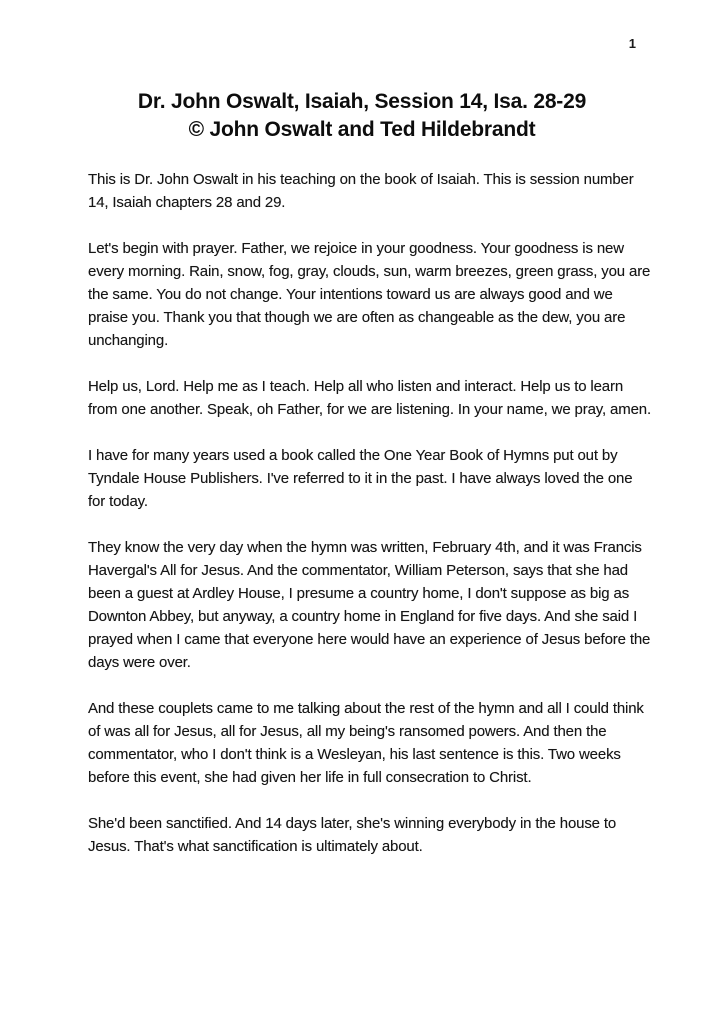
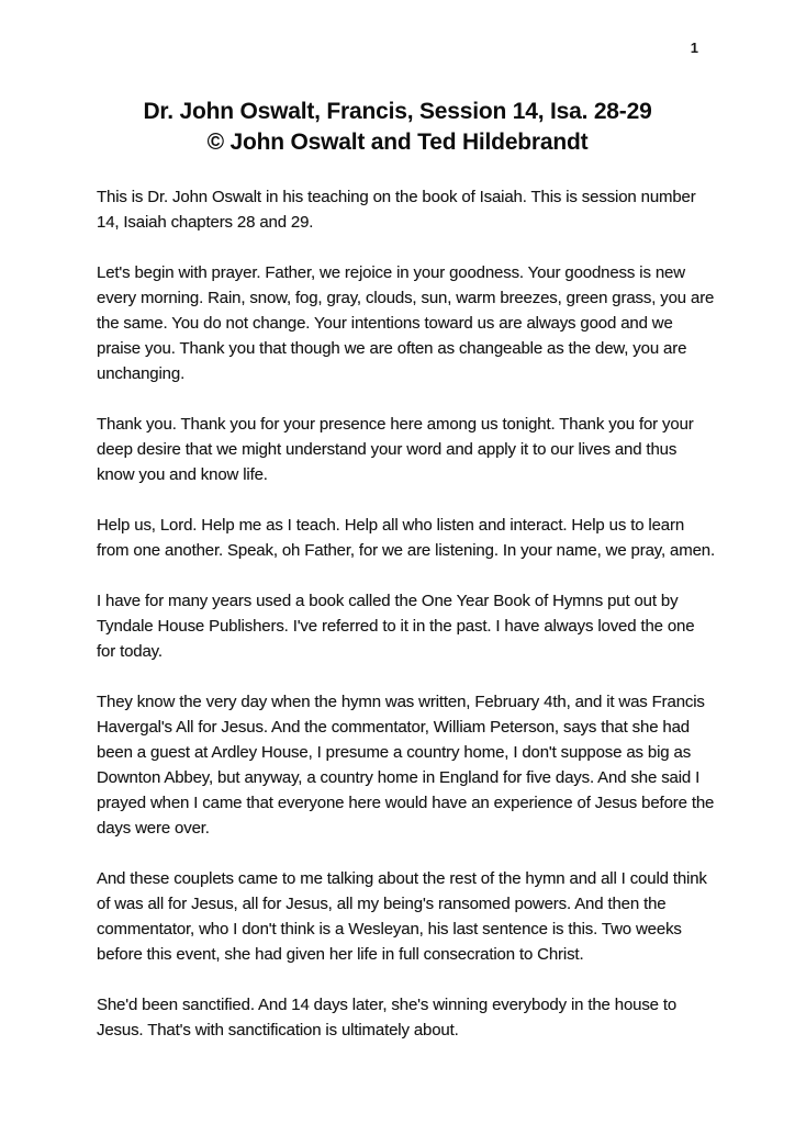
  1
- Dr. John Oswalt, Isaiah, Session 14, Isa. 28-29
+ Dr. John Oswalt, Francis, Session 14, Isa. 28-29
  © John Oswalt and Ted Hildebrandt
  This is Dr. John Oswalt in his teaching on the book of Isaiah. This is session number 14, Isaiah chapters 28 and 29.
  Let's begin with prayer. Father, we rejoice in your goodness. Your goodness is new every morning. Rain, snow, fog, gray, clouds, sun, warm breezes, green grass, you are the same. You do not change. Your intentions toward us are always good and we praise you. Thank you that though we are often as changeable as the dew, you are unchanging.
+ Thank you. Thank you for your presence here among us tonight. Thank you for your deep desire that we might understand your word and apply it to our lives and thus know you and know life.
  Help us, Lord. Help me as I teach. Help all who listen and interact. Help us to learn from one another. Speak, oh Father, for we are listening. In your name, we pray, amen.
  I have for many years used a book called the One Year Book of Hymns put out by Tyndale House Publishers. I've referred to it in the past. I have always loved the one for today.
  They know the very day when the hymn was written, February 4th, and it was Francis Havergal's All for Jesus. And the commentator, William Peterson, says that she had been a guest at Ardley House, I presume a country home, I don't suppose as big as Downton Abbey, but anyway, a country home in England for five days. And she said I prayed when I came that everyone here would have an experience of Jesus before the days were over.
  And these couplets came to me talking about the rest of the hymn and all I could think of was all for Jesus, all for Jesus, all my being's ransomed powers. And then the commentator, who I don't think is a Wesleyan, his last sentence is this. Two weeks before this event, she had given her life in full consecration to Christ.
- She'd been sanctified. And 14 days later, she's winning everybody in the house to Jesus. That's what sanctification is ultimately about.
+ She'd been sanctified. And 14 days later, she's winning everybody in the house to Jesus. That's with sanctification is ultimately about.
